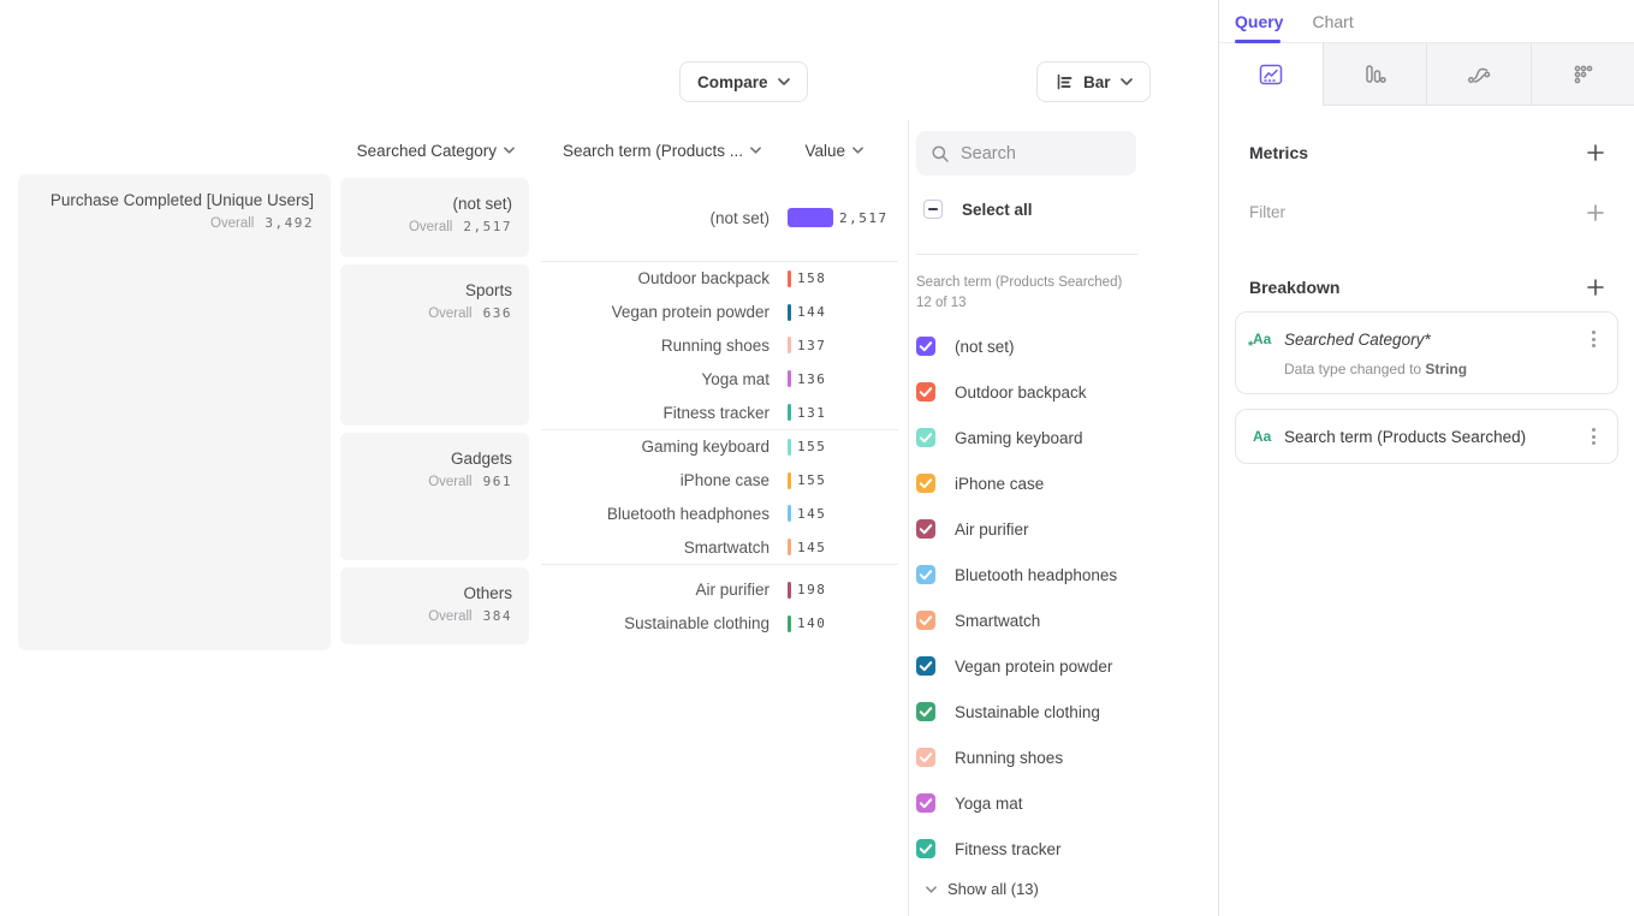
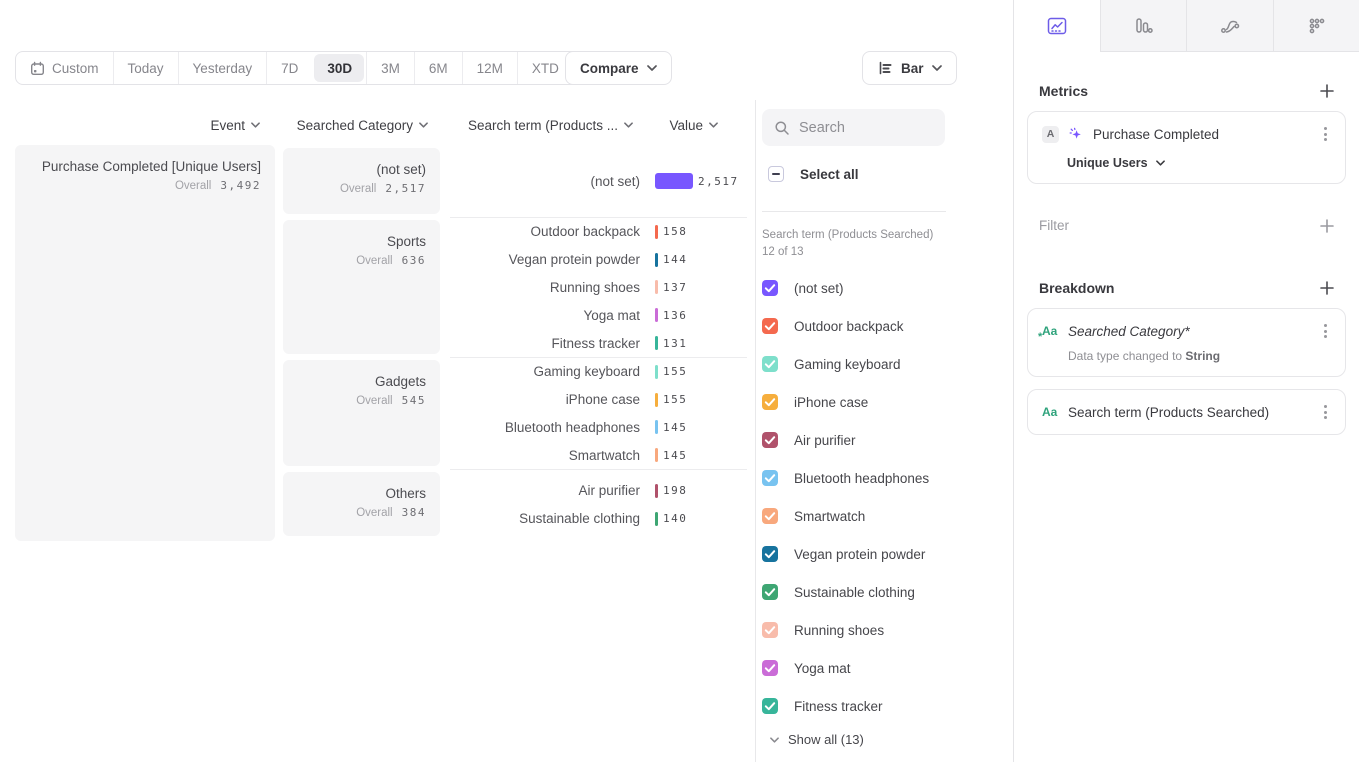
+ Custom
+ Today
+ Yesterday
+ 7D
+ 30D
+ 3M
+ 6M
+ 12M
+ XTD
  Compare
  Bar
+ Event
  Searched Category
  Search term (Products ...
  Value
  Purchase Completed [Unique Users]
  Overall
  3,492
  (not set)
  Overall
  2,517
  (not set)
  2,517
  Sports
  Overall
  636
  Outdoor backpack
  158
  Vegan protein powder
  144
  Running shoes
  137
  Yoga mat
  136
  Fitness tracker
  131
  Gadgets
  Overall
- 961
+ 545
  Gaming keyboard
  155
  iPhone case
  155
  Bluetooth headphones
  145
  Smartwatch
  145
  Others
  Overall
  384
  Air purifier
  198
  Sustainable clothing
  140
  Search
  Select all
  Search term (Products Searched) 12 of 13
  (not set)
  Outdoor backpack
  Gaming keyboard
  iPhone case
  Air purifier
  Bluetooth headphones
  Smartwatch
  Vegan protein powder
  Sustainable clothing
  Running shoes
  Yoga mat
  Fitness tracker
  Show all (13)
- Query
- Chart
  Metrics
+ A
+ Purchase Completed
+ Unique Users
  Filter
  Breakdown
  Aa
  *
  Searched Category*
  Data type changed to String
  Aa
  Search term (Products Searched)
